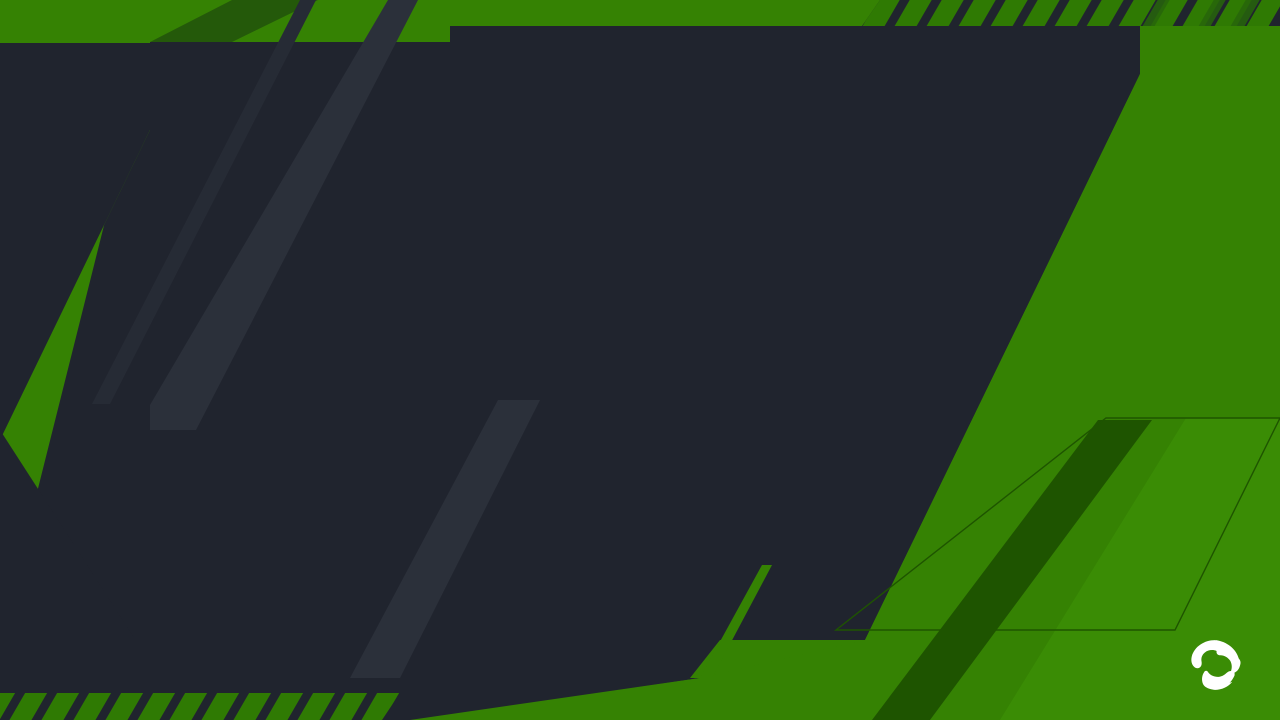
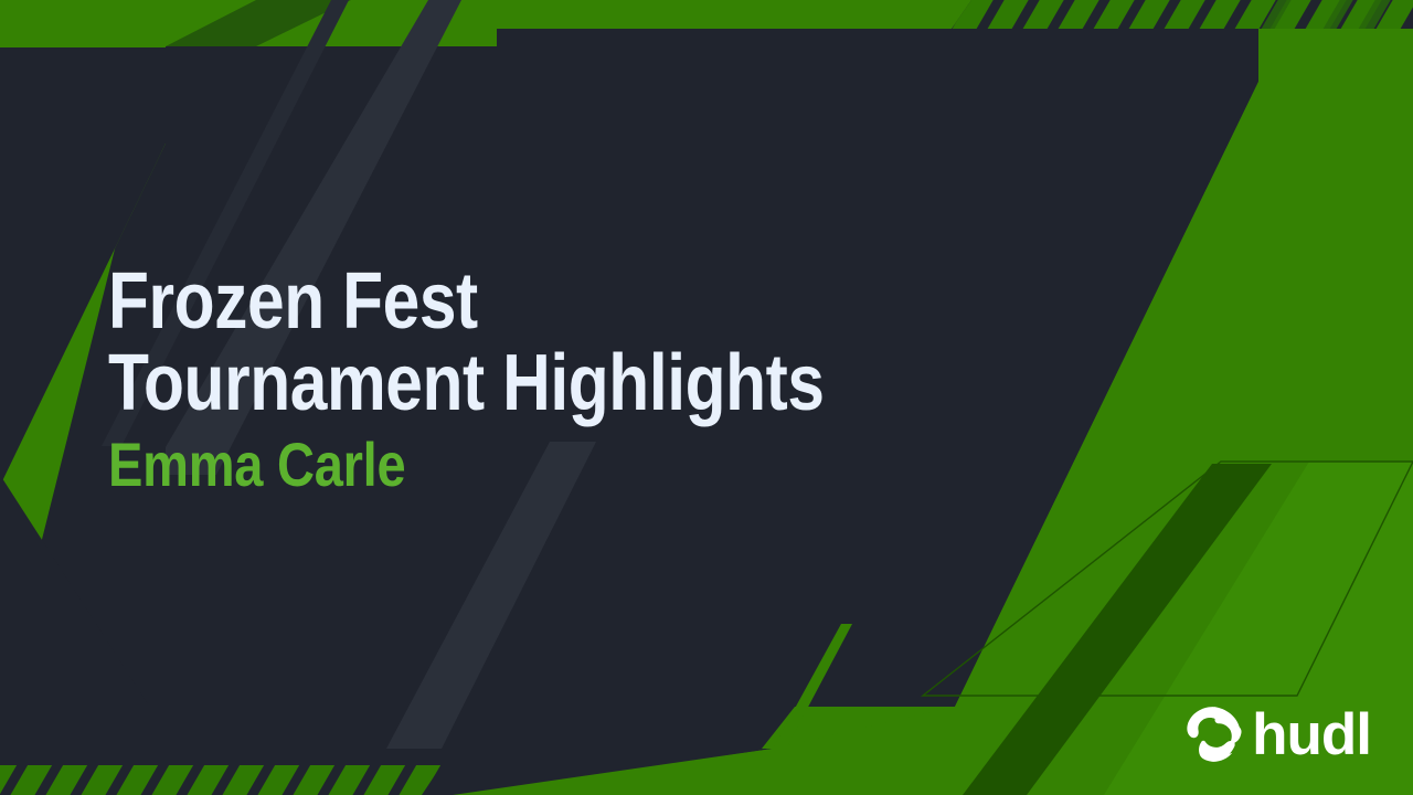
+ Frozen Fest
+ Tournament Highlights
+ Emma Carle
+ hudl
